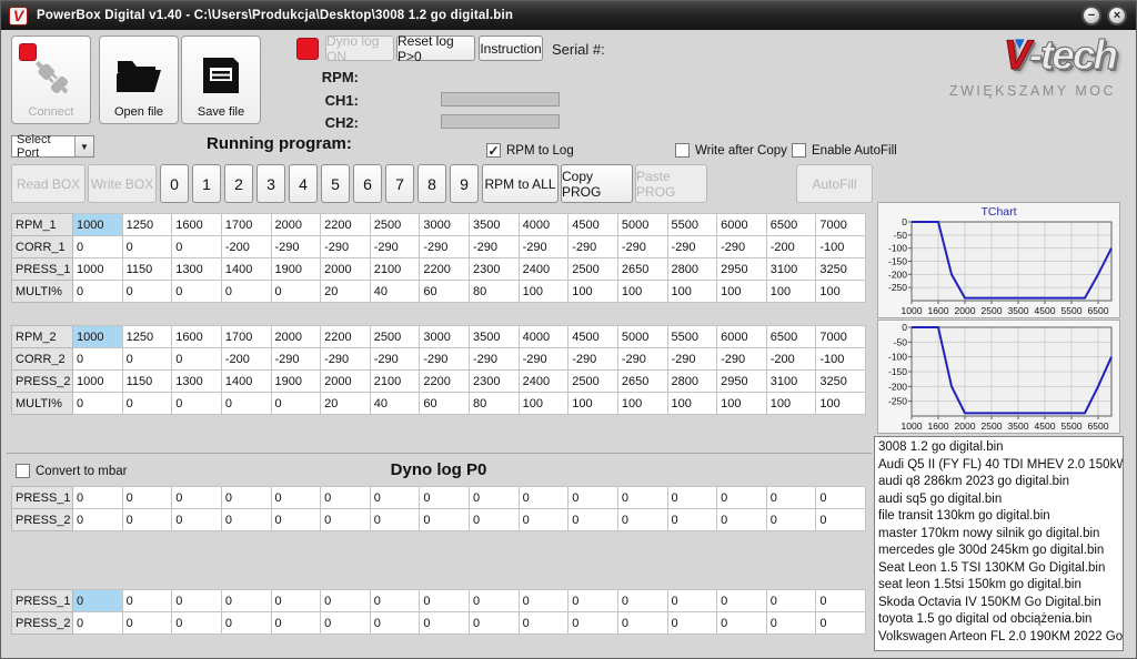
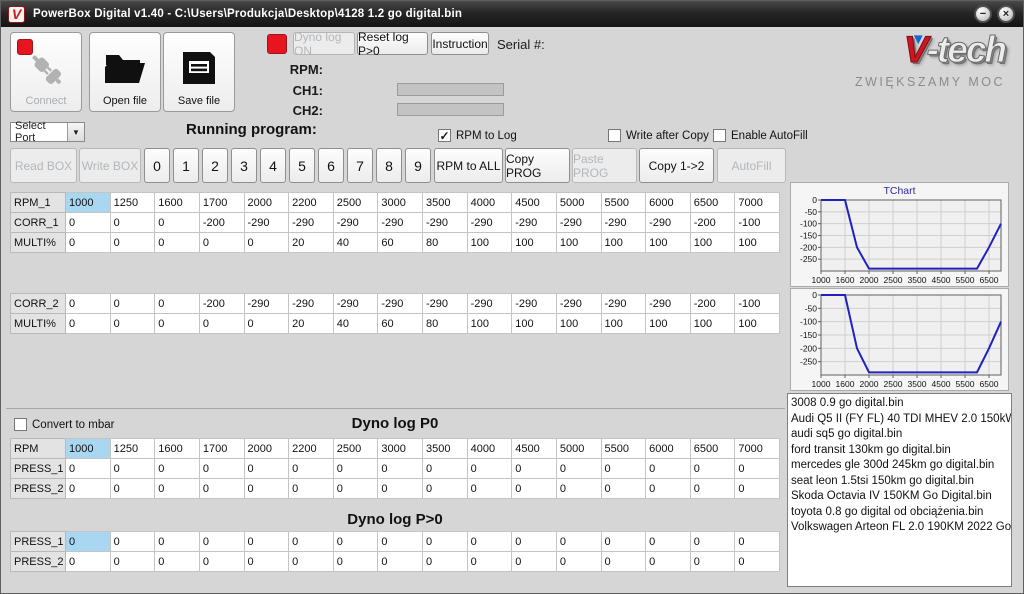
  V
- PowerBox Digital v1.40 - C:\Users\Produkcja\Desktop\3008 1.2 go digital.bin
+ PowerBox Digital v1.40 - C:\Users\Produkcja\Desktop\4128 1.2 go digital.bin
  −
  ×
  Connect
  Open file
  Save file
  Dyno log ON
  Reset log P>0
  Instruction
  Serial #:
  RPM:
  CH1:
  CH2:
  V
  ▼
  -tech
  ZWIĘKSZAMY MOC
  Select Port
  ▼
  Running program:
  ✓
  RPM to Log
  Write after Copy
  Enable AutoFill
  Read BOX
  Write BOX
  0
  1
  2
  3
  4
  5
  6
  7
  8
  9
  RPM to ALL
  Copy PROG
  Paste PROG
+ Copy 1->2
  AutoFill
  RPM_1	1000	1250	1600	1700	2000	2200	2500	3000	3500	4000	4500	5000	5500	6000	6500	7000
  CORR_1	0	0	0	-200	-290	-290	-290	-290	-290	-290	-290	-290	-290	-290	-200	-100
- PRESS_1	1000	1150	1300	1400	1900	2000	2100	2200	2300	2400	2500	2650	2800	2950	3100	3250
  MULTI%	0	0	0	0	0	20	40	60	80	100	100	100	100	100	100	100
- RPM_2	1000	1250	1600	1700	2000	2200	2500	3000	3500	4000	4500	5000	5500	6000	6500	7000
  CORR_2	0	0	0	-200	-290	-290	-290	-290	-290	-290	-290	-290	-290	-290	-200	-100
- PRESS_2	1000	1150	1300	1400	1900	2000	2100	2200	2300	2400	2500	2650	2800	2950	3100	3250
  MULTI%	0	0	0	0	0	20	40	60	80	100	100	100	100	100	100	100
  Convert to mbar
  Dyno log P0
+ RPM	1000	1250	1600	1700	2000	2200	2500	3000	3500	4000	4500	5000	5500	6000	6500	7000
  PRESS_1	0	0	0	0	0	0	0	0	0	0	0	0	0	0	0	0
  PRESS_2	0	0	0	0	0	0	0	0	0	0	0	0	0	0	0	0
+ Dyno log P>0
  PRESS_1	0	0	0	0	0	0	0	0	0	0	0	0	0	0	0	0
  PRESS_2	0	0	0	0	0	0	0	0	0	0	0	0	0	0	0	0
  TChart
  0
  -50
  -100
  -150
  -200
  -250
  1000
  1600
  2000
  2500
  3500
  4500
  5500
  6500
  0
  -50
  -100
  -150
  -200
  -250
  1000
  1600
  2000
  2500
  3500
  4500
  5500
  6500
- 3008 1.2 go digital.bin
+ 3008 0.9 go digital.bin
  Audi Q5 II (FY FL) 40 TDI MHEV 2.0 150kW
- audi q8 286km 2023 go digital.bin
  audi sq5 go digital.bin
- file transit 130km go digital.bin
+ ford transit 130km go digital.bin
- master 170km nowy silnik go digital.bin
  mercedes gle 300d 245km go digital.bin
- Seat Leon 1.5 TSI 130KM Go Digital.bin
  seat leon 1.5tsi 150km go digital.bin
  Skoda Octavia IV 150KM Go Digital.bin
- toyota 1.5 go digital od obciążenia.bin
+ toyota 0.8 go digital od obciążenia.bin
  Volkswagen Arteon FL 2.0 190KM 2022 Go
